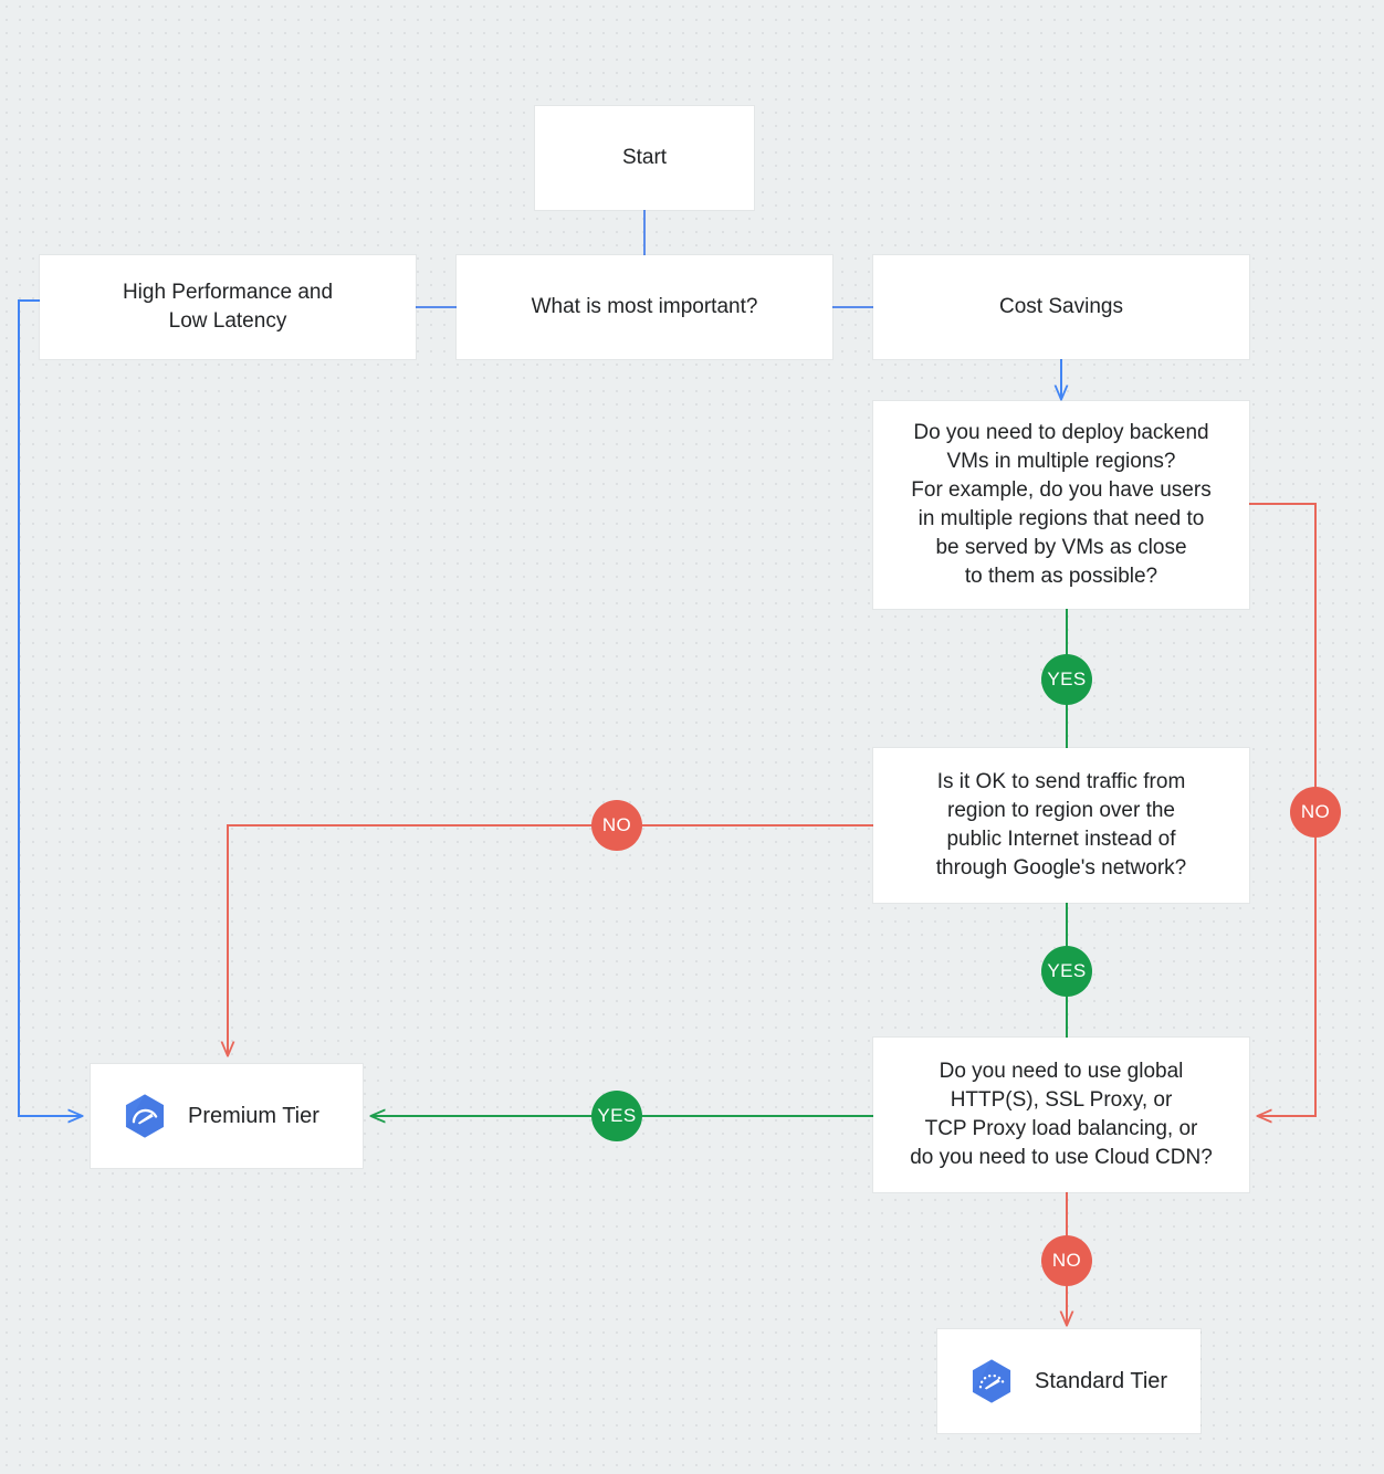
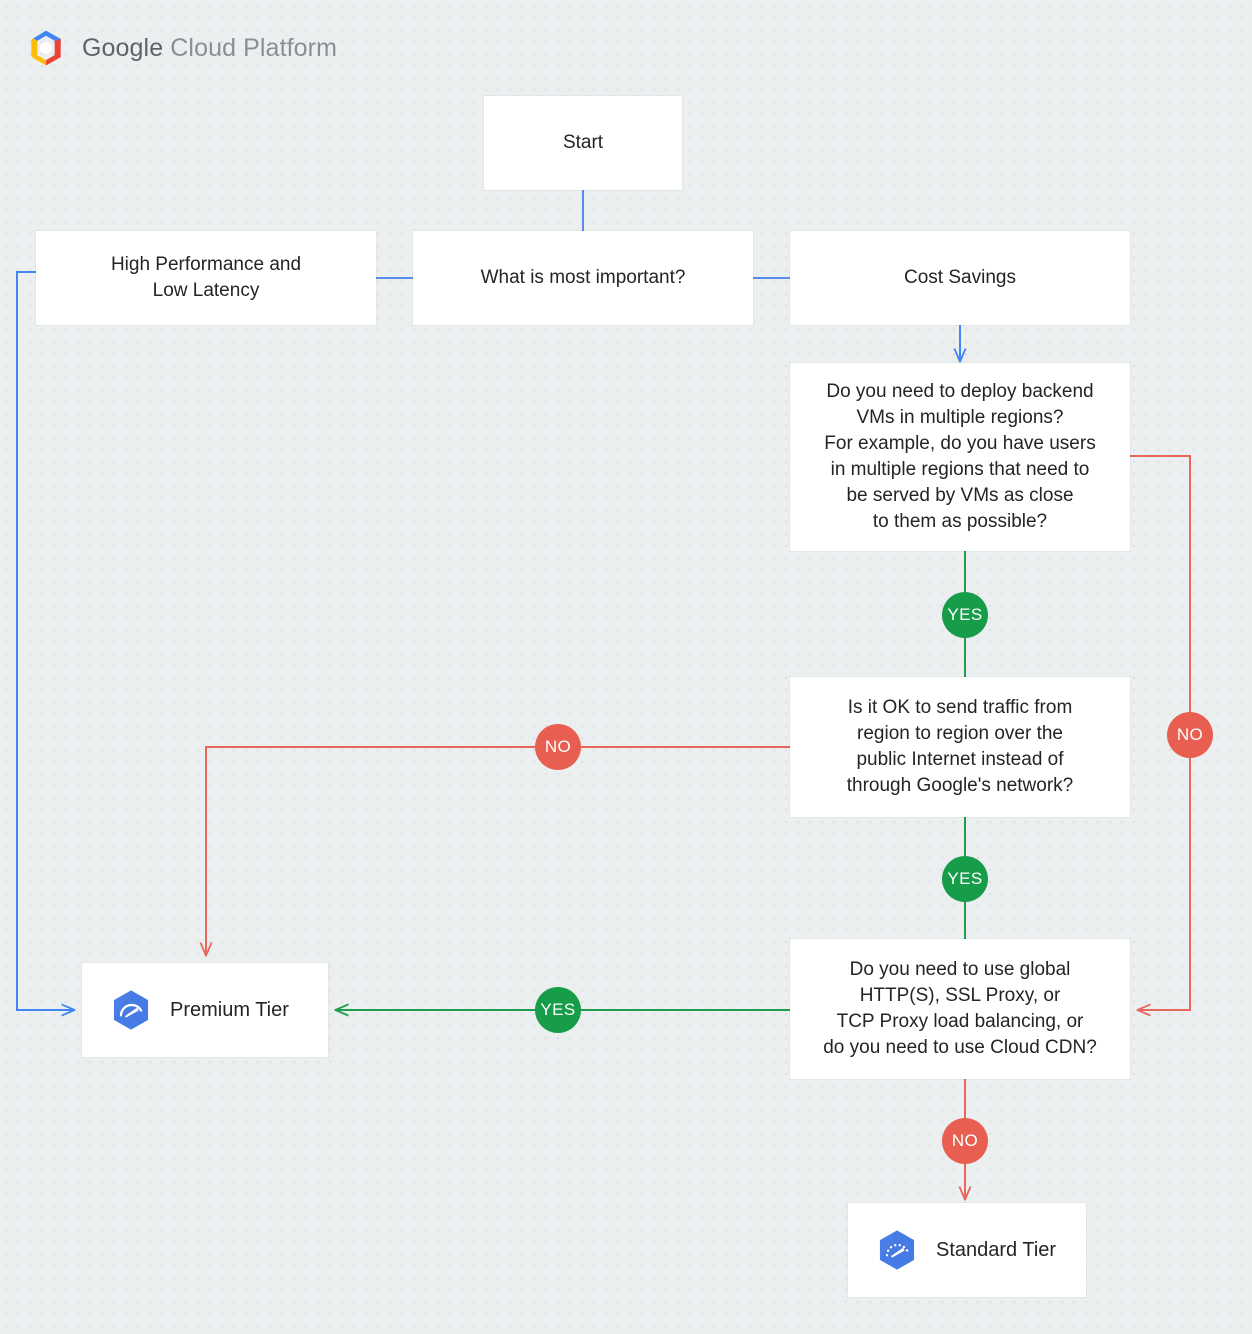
+ Google Cloud Platform
  Start
  What is most important?
  High Performance and
  Low Latency
  Cost Savings
  Do you need to deploy backend
  VMs in multiple regions?
  For example, do you have users
  in multiple regions that need to
  be served by VMs as close
  to them as possible?
  Is it OK to send traffic from
  region to region over the
  public Internet instead of
  through Google's network?
  Do you need to use global
  HTTP(S), SSL Proxy, or
  TCP Proxy load balancing, or
  do you need to use Cloud CDN?
  Premium Tier
  Standard Tier
  YES
  NO
  NO
  YES
  YES
  NO
